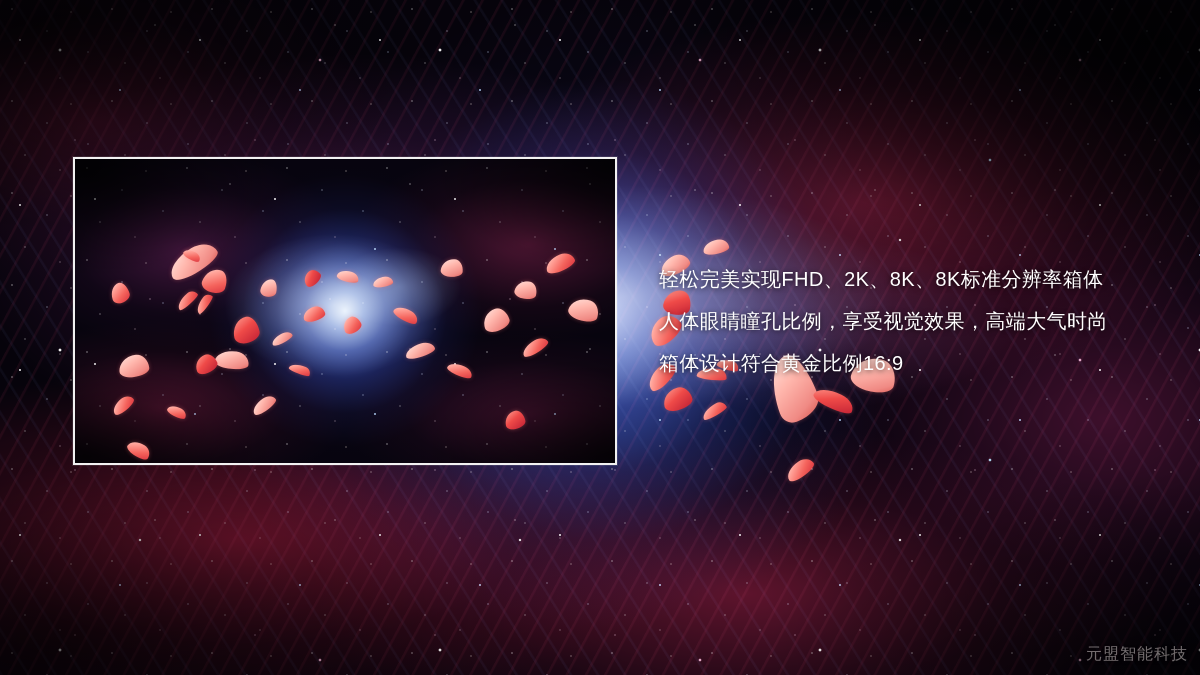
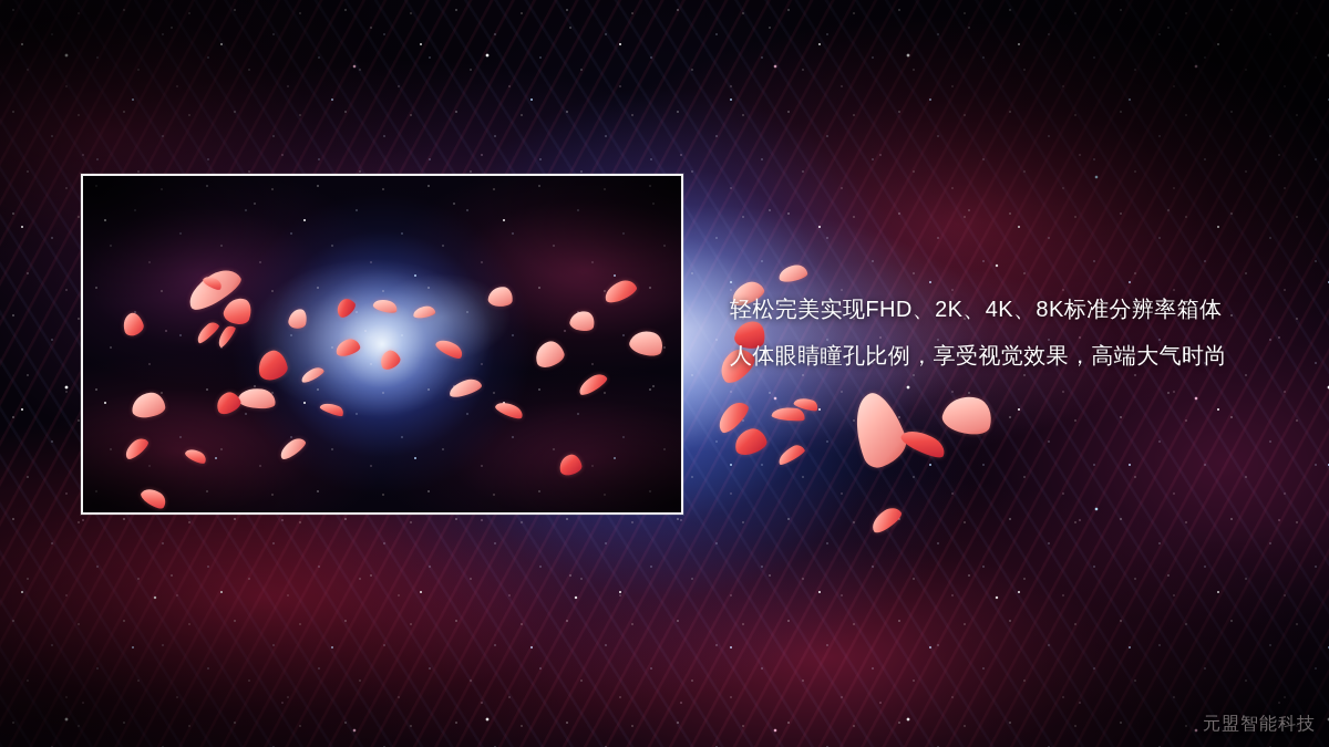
- 轻松完美实现FHD、2K、8K、8K标准分辨率箱体
+ 轻松完美实现FHD、2K、4K、8K标准分辨率箱体
  人体眼睛瞳孔比例，享受视觉效果，高端大气时尚
- 箱体设计符合黄金比例16:9
  元盟智能科技
